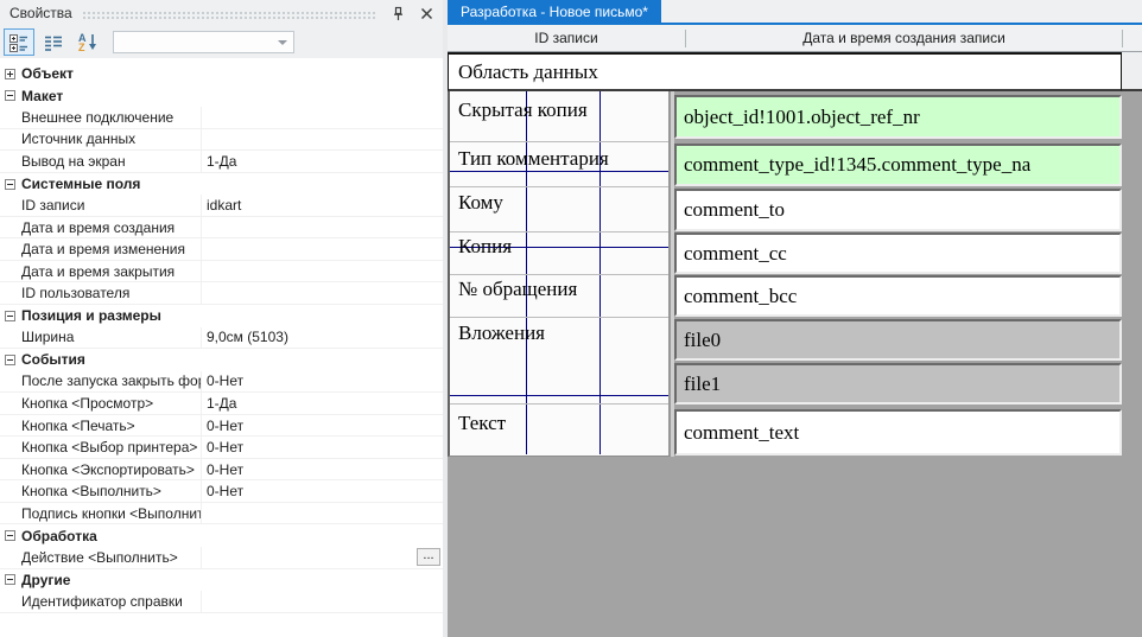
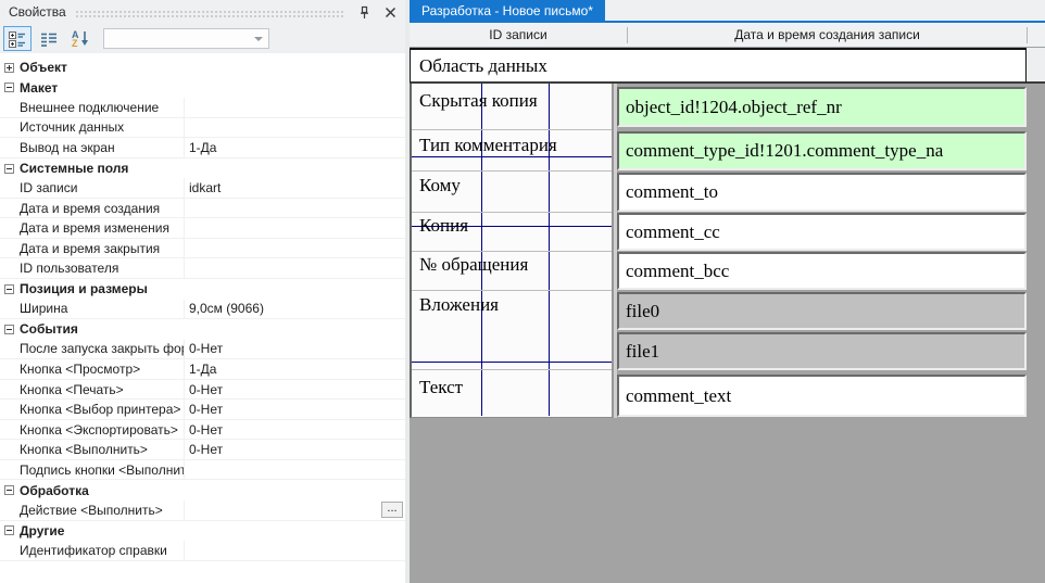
  Свойства
  A
  Z
  Объект
  Макет
  Внешнее подключение
  Источник данных
  Вывод на экран
  1-Да
  Системные поля
  ID записи
  idkart
  Дата и время создания
  Дата и время изменения
  Дата и время закрытия
  ID пользователя
  Позиция и размеры
  Ширина
- 9,0см (5103)
+ 9,0см (9066)
  События
  После запуска закрыть фо
  0-Нет
  Кнопка <Просмотр>
  1-Да
  Кнопка <Печать>
  0-Нет
  Кнопка <Выбор принтера>
  0-Нет
  Кнопка <Экспортировать>
  0-Нет
  Кнопка <Выполнить>
  0-Нет
  Подпись кнопки <Выполнит
  Обработка
  Действие <Выполнить>
  ...
  Другие
  Идентификатор справки
  Разработка - Новое письмо*
  ID записи
  Дата и время создания записи
  Область данных
  Скрытая копия
  Тип комментария
  Кому
  Копия
  № обращения
  Вложения
  Текст
- object_id!1001.object_ref_nr
+ object_id!1204.object_ref_nr
- comment_type_id!1345.comment_type_na
+ comment_type_id!1201.comment_type_na
  comment_to
  comment_cc
  comment_bcc
  file0
  file1
  comment_text
